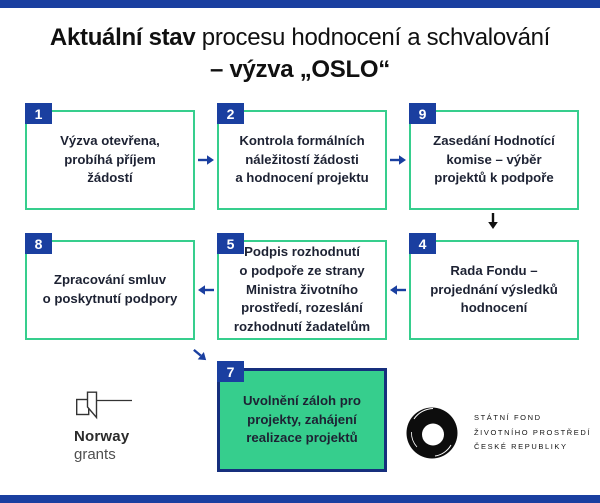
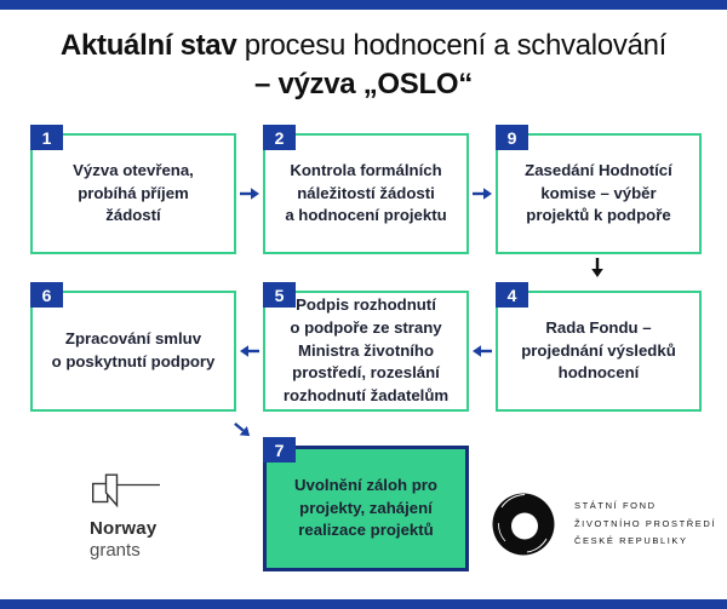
  Aktuální stav procesu hodnocení a schvalování
  – výzva „OSLO“
  1
  Výzva otevřena,
  probíhá příjem
  žádostí
  2
  Kontrola formálních
  náležitostí žádosti
  a hodnocení projektu
  9
  Zasedání Hodnotící
  komise – výběr
  projektů k podpoře
  4
  Rada Fondu –
  projednání výsledků
  hodnocení
  5
  Podpis rozhodnutí
  o podpoře ze strany
  Ministra životního
  prostředí, rozeslání
  rozhodnutí žadatelům
- 8
+ 6
  Zpracování smluv
  o poskytnutí podpory
  7
  Uvolnění záloh pro
  projekty, zahájení
  realizace projektů
  Norway
  grants
  STÁTNÍ FOND
  ŽIVOTNÍHO PROSTŘEDÍ
  ČESKÉ REPUBLIKY
